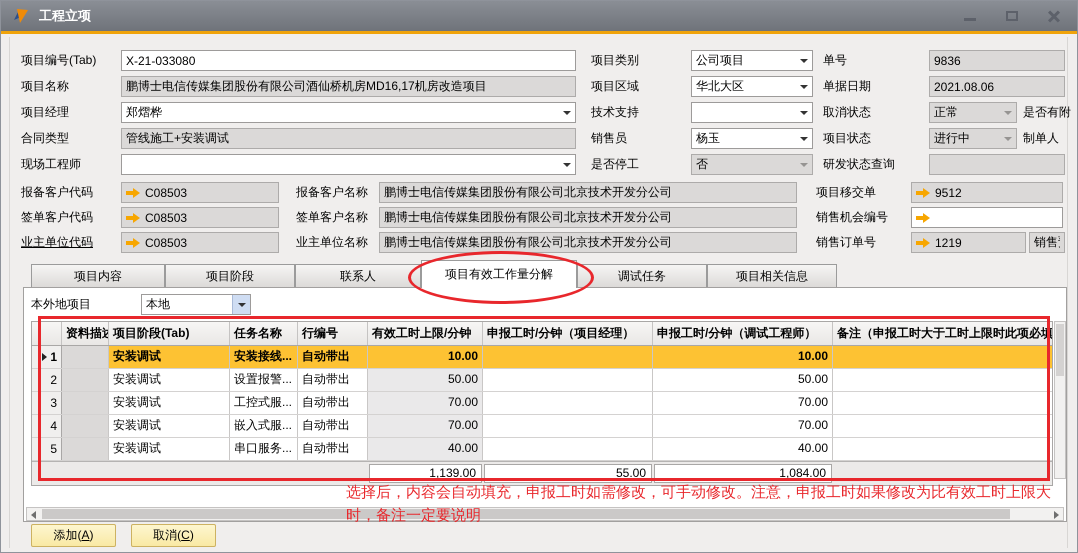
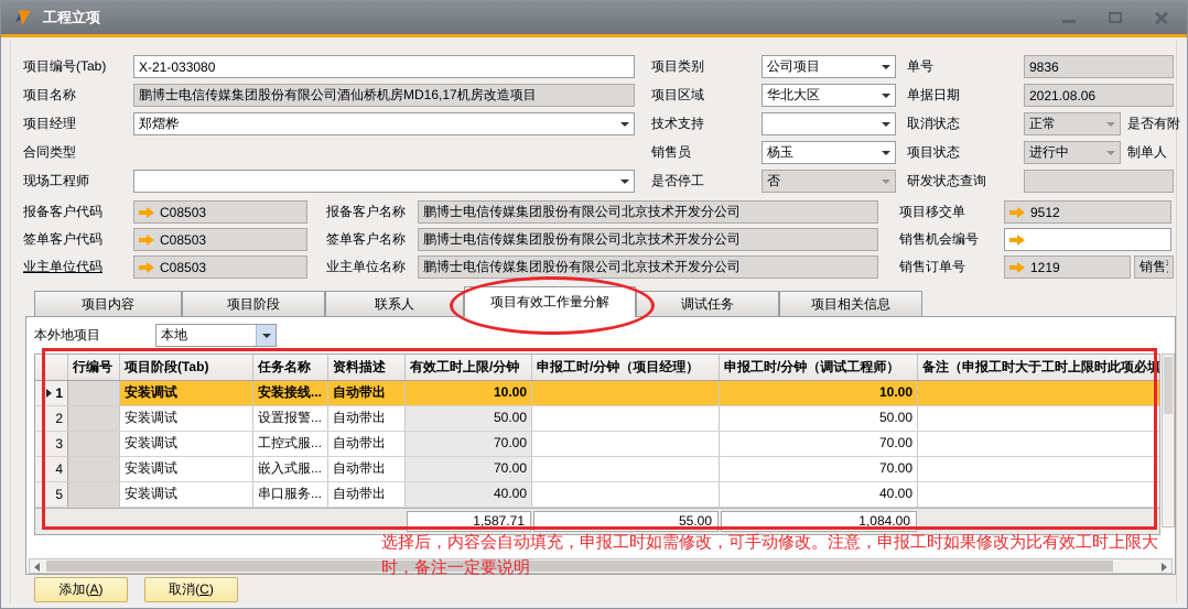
  工程立项
  项目编号(Tab)
  X-21-033080
  项目名称
  鹏博士电信传媒集团股份有限公司酒仙桥机房MD16,17机房改造项目
  项目经理
  郑熠桦
  合同类型
- 管线施工+安装调试
  现场工程师
  项目类别
  公司项目
  项目区域
  华北大区
  技术支持
  销售员
  杨玉
  是否停工
  否
  单号
  9836
  单据日期
  2021.08.06
  取消状态
  正常
  是否有附
  项目状态
  进行中
  制单人
  研发状态查询
  报备客户代码
  C08503
  报备客户名称
  鹏博士电信传媒集团股份有限公司北京技术开发分公司
  项目移交单
  9512
  签单客户代码
  C08503
  签单客户名称
  鹏博士电信传媒集团股份有限公司北京技术开发分公司
  销售机会编号
  业主单位代码
  C08503
  业主单位名称
  鹏博士电信传媒集团股份有限公司北京技术开发分公司
  销售订单号
  1219
  项目内容
  项目阶段
  联系人
  项目有效工作量分解
  调试任务
  项目相关信息
  本外地项目
  本地
- 资料描述
+ 行编号
  项目阶段(Tab)
  任务名称
- 行编号
+ 资料描述
  有效工时上限/分钟
  申报工时/分钟（项目经理）
  申报工时/分钟（调试工程师）
  备注（申报工时大于工时上限时此项必填
  1
  安装调试
  安装接线...
  自动带出
  10.00
  10.00
  2
  安装调试
  设置报警...
  自动带出
  50.00
  50.00
  3
  安装调试
  工控式服...
  自动带出
  70.00
  70.00
  4
  安装调试
  嵌入式服...
  自动带出
  70.00
  70.00
  5
  安装调试
  串口服务...
  自动带出
  40.00
  40.00
- 1,139.00
+ 1,587.71
  55.00
  1,084.00
  选择后，内容会自动填充，申报工时如需修改，可手动修改。注意，申报工时如果修改为比有效工时上限大
  时，备注一定要说明
  添加(A)
  取消(C)
